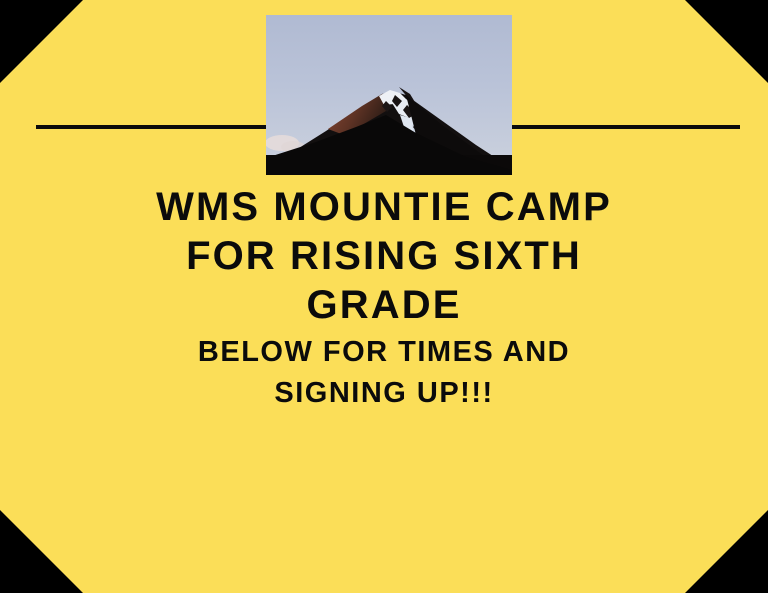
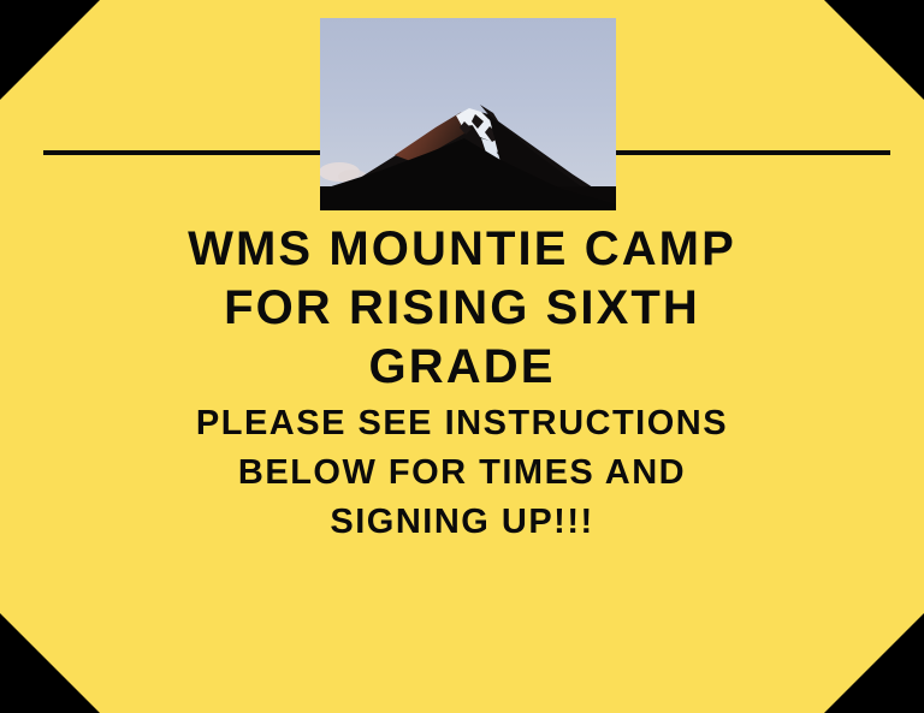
  WMS MOUNTIE CAMP
  FOR RISING SIXTH
  GRADE
+ PLEASE SEE INSTRUCTIONS
  BELOW FOR TIMES AND
  SIGNING UP!!!
